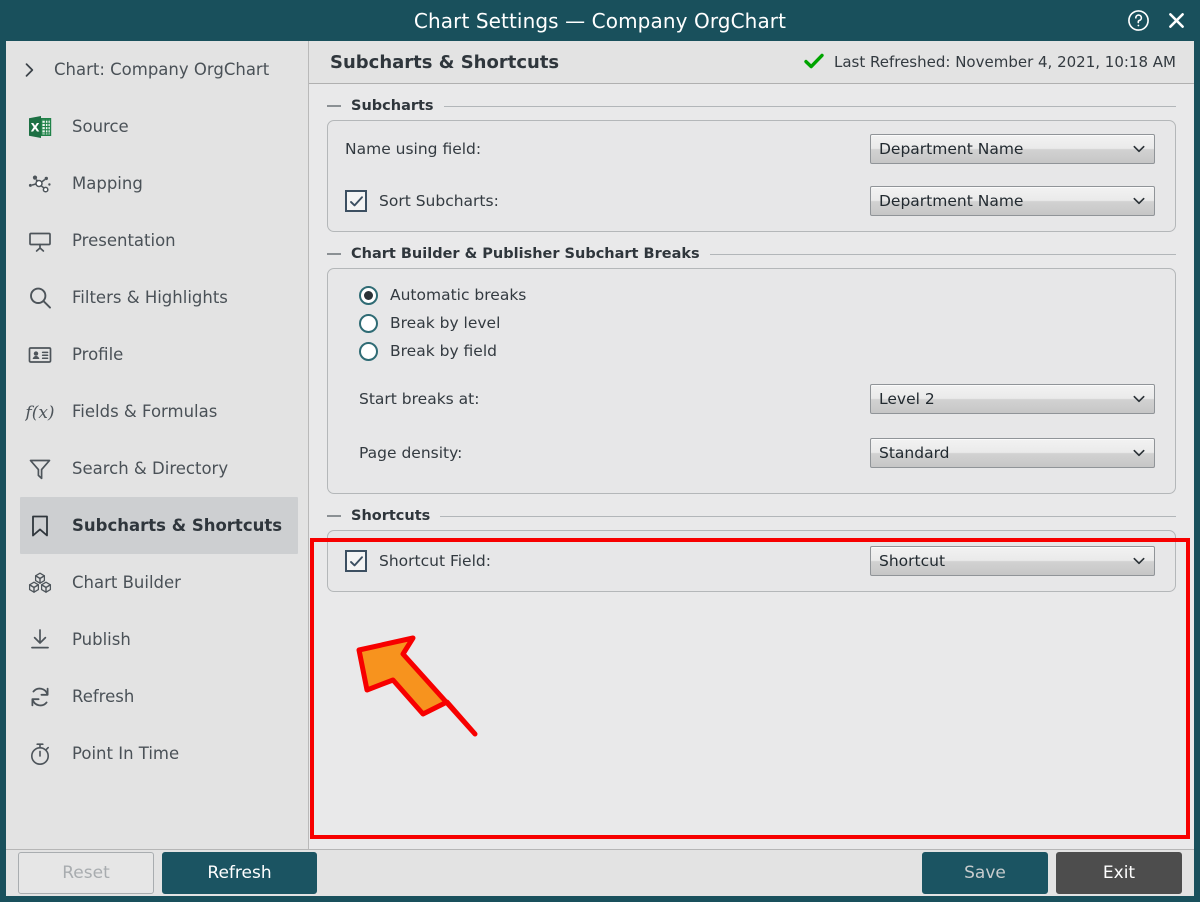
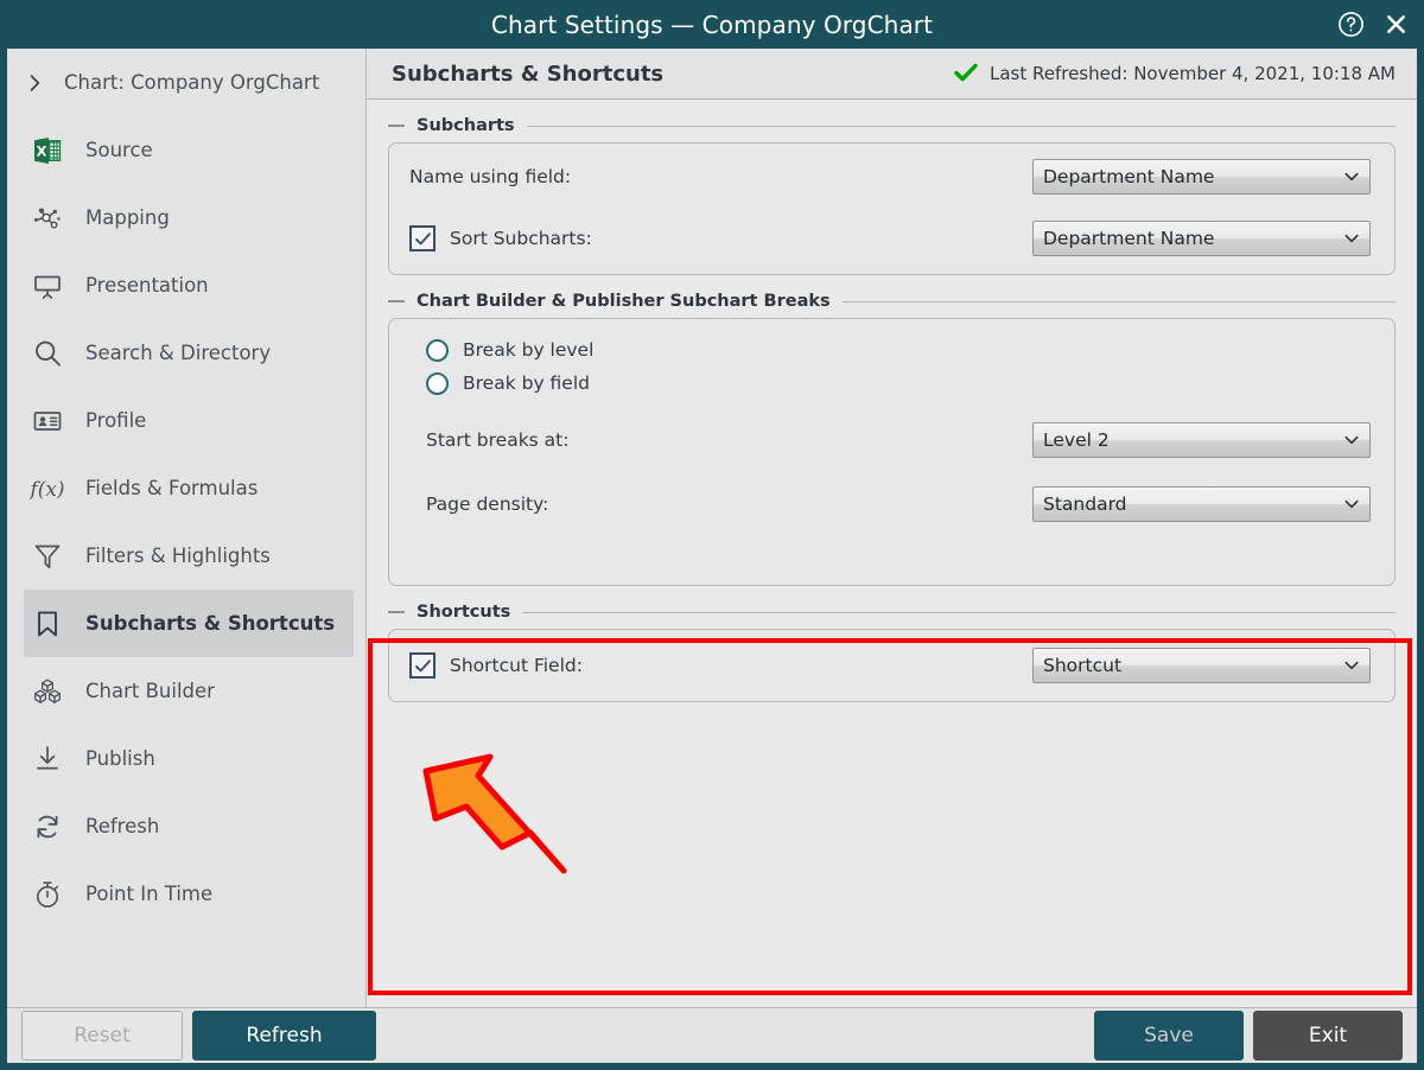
  Chart Settings — Company OrgChart
  Chart: Company OrgChart
  X
  Source
  Mapping
  Presentation
- Filters & Highlights
+ Search & Directory
  Profile
  ƒ(x)
  Fields & Formulas
- Search & Directory
+ Filters & Highlights
  Subcharts & Shortcuts
  Chart Builder
  Publish
  Refresh
  Point In Time
  Subcharts & Shortcuts
  Last Refreshed: November 4, 2021, 10:18 AM
  Subcharts
  Name using field:
  Department Name
  Sort Subcharts:
  Department Name
  Chart Builder & Publisher Subchart Breaks
- Automatic breaks
  Break by level
  Break by field
  Start breaks at:
  Level 2
  Page density:
  Standard
  Shortcuts
  Shortcut Field:
  Shortcut
  Reset
  Refresh
  Save
  Exit
